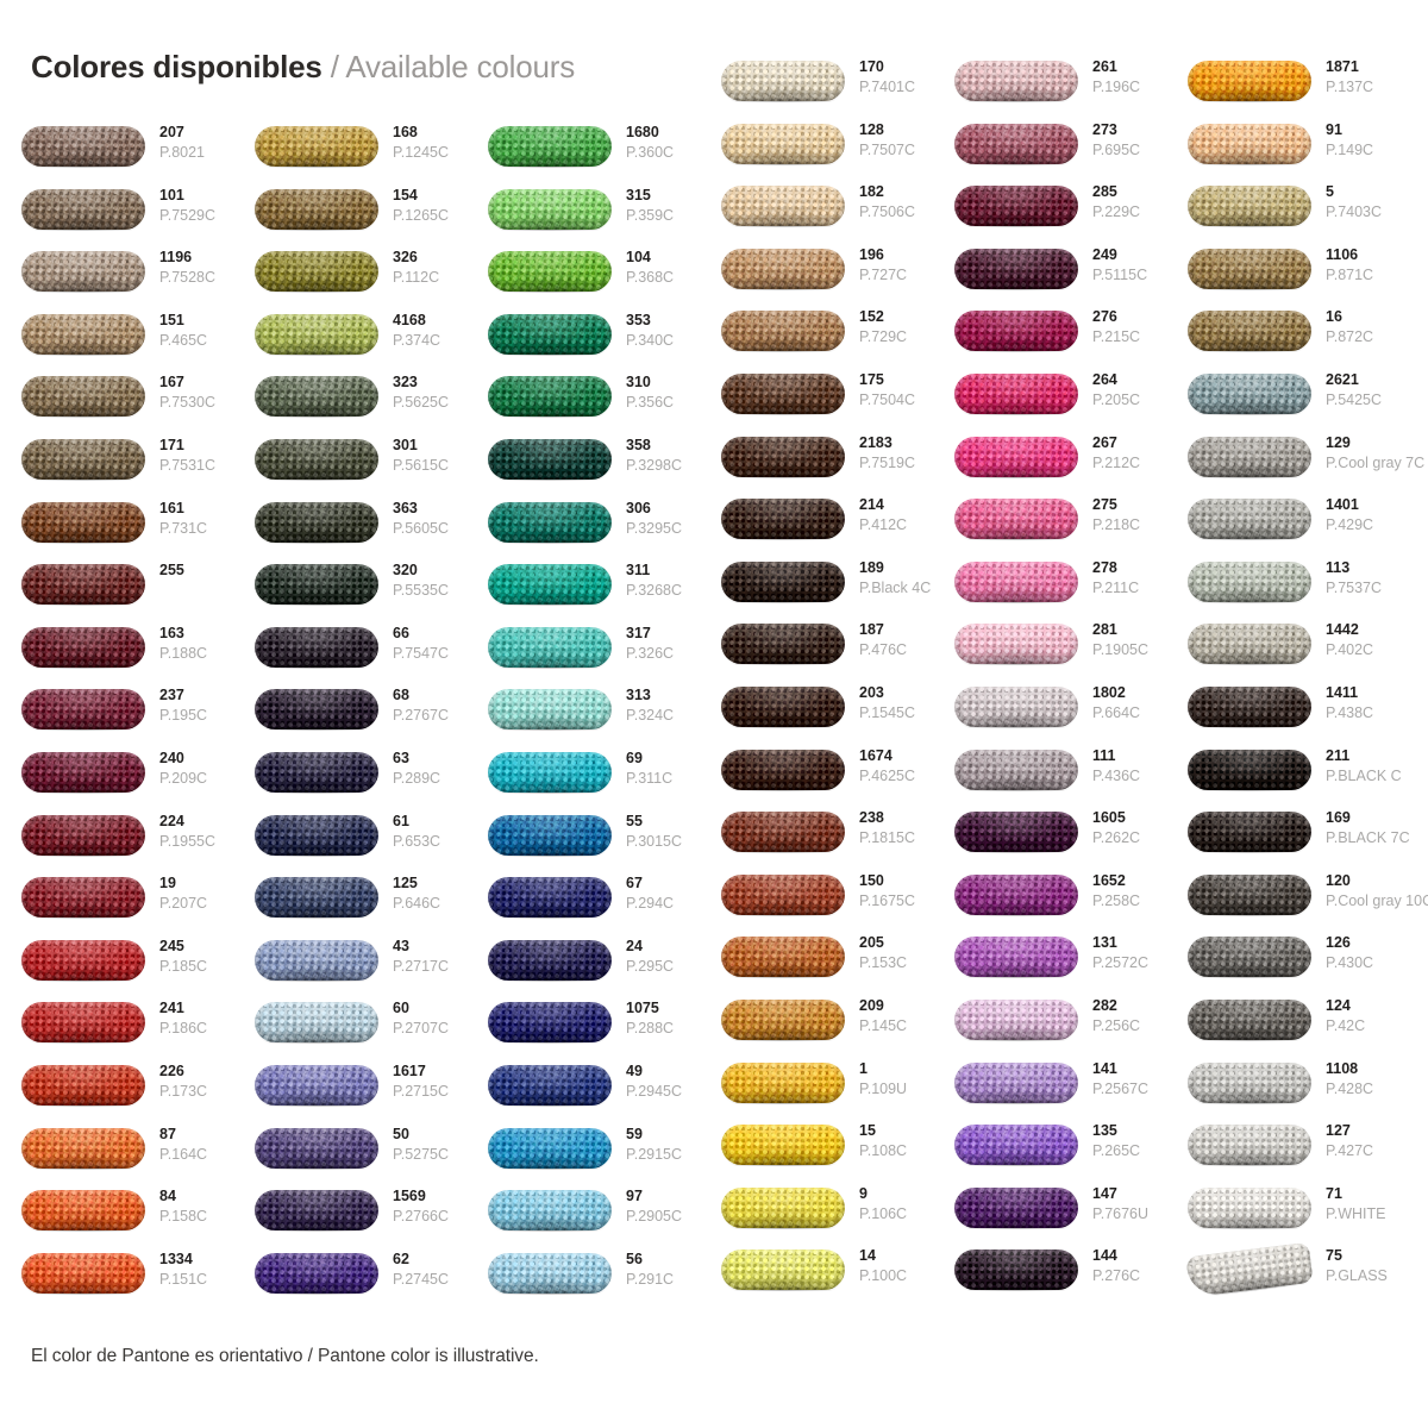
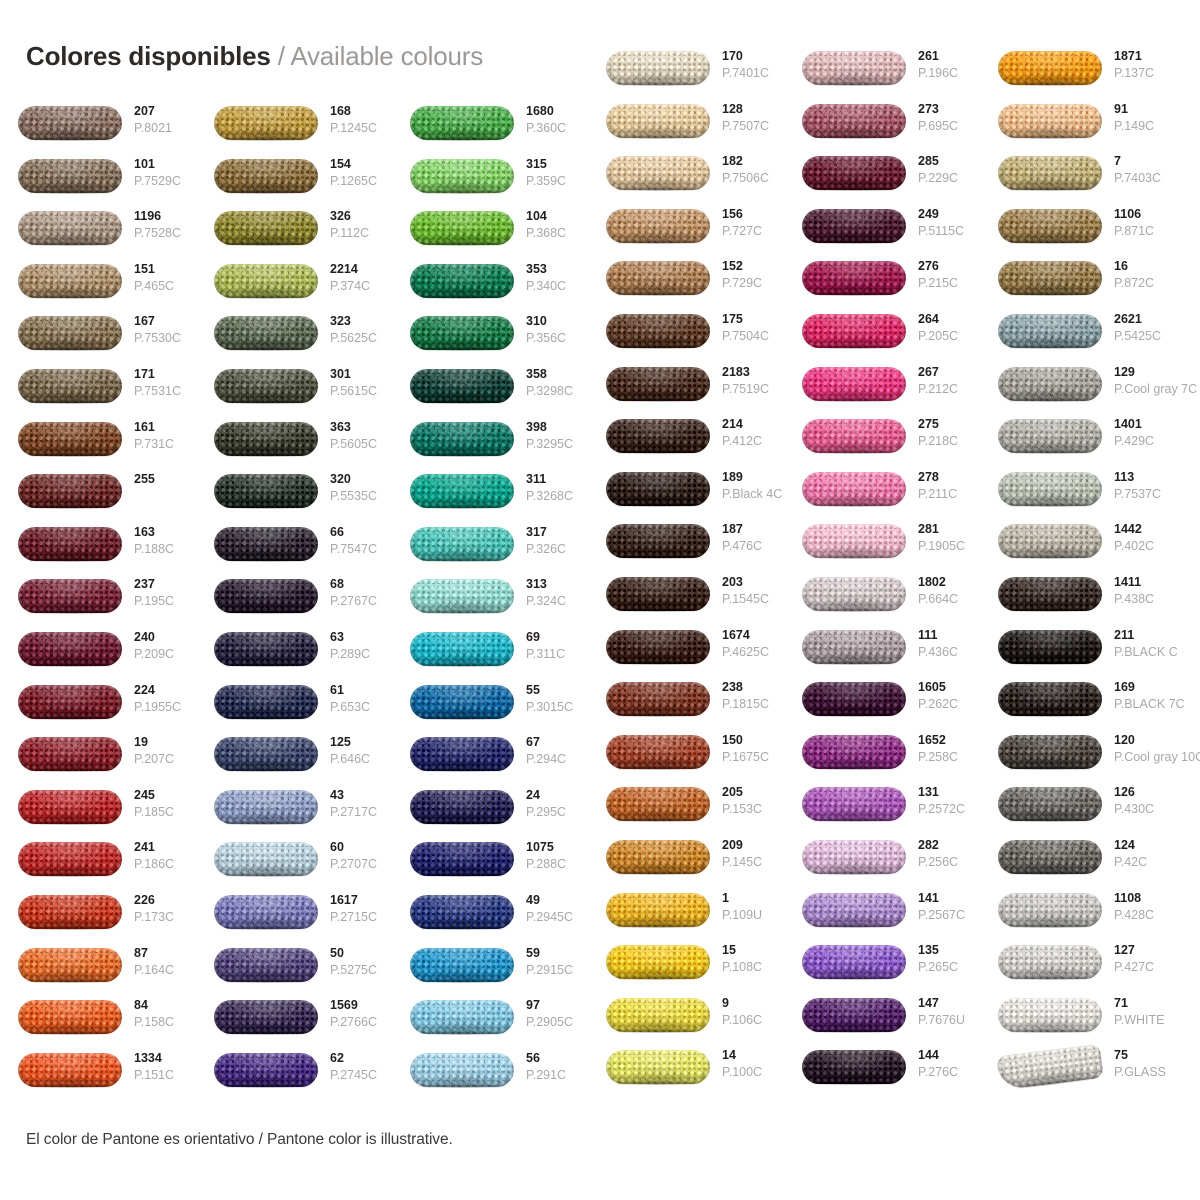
  Colores disponibles / Available colours
  207
  P.8021
  101
  P.7529C
  1196
  P.7528C
  151
  P.465C
  167
  P.7530C
  171
  P.7531C
  161
  P.731C
  255
  163
  P.188C
  237
  P.195C
  240
  P.209C
  224
  P.1955C
  19
  P.207C
  245
  P.185C
  241
  P.186C
  226
  P.173C
  87
  P.164C
  84
  P.158C
  1334
  P.151C
  168
  P.1245C
  154
  P.1265C
  326
  P.112C
- 4168
+ 2214
  P.374C
  323
  P.5625C
  301
  P.5615C
  363
  P.5605C
  320
  P.5535C
  66
  P.7547C
  68
  P.2767C
  63
  P.289C
  61
  P.653C
  125
  P.646C
  43
  P.2717C
  60
  P.2707C
  1617
  P.2715C
  50
  P.5275C
  1569
  P.2766C
  62
  P.2745C
  1680
  P.360C
  315
  P.359C
  104
  P.368C
  353
  P.340C
  310
  P.356C
  358
  P.3298C
- 306
+ 398
  P.3295C
  311
  P.3268C
  317
  P.326C
  313
  P.324C
  69
  P.311C
  55
  P.3015C
  67
  P.294C
  24
  P.295C
  1075
  P.288C
  49
  P.2945C
  59
  P.2915C
  97
  P.2905C
  56
  P.291C
  170
  P.7401C
  128
  P.7507C
  182
  P.7506C
- 196
+ 156
  P.727C
  152
  P.729C
  175
  P.7504C
  2183
  P.7519C
  214
  P.412C
  189
  P.Black 4C
  187
  P.476C
  203
  P.1545C
  1674
  P.4625C
  238
  P.1815C
  150
  P.1675C
  205
  P.153C
  209
  P.145C
  1
  P.109U
  15
  P.108C
  9
  P.106C
  14
  P.100C
  261
  P.196C
  273
  P.695C
  285
  P.229C
  249
  P.5115C
  276
  P.215C
  264
  P.205C
  267
  P.212C
  275
  P.218C
  278
  P.211C
  281
  P.1905C
  1802
  P.664C
  111
  P.436C
  1605
  P.262C
  1652
  P.258C
  131
  P.2572C
  282
  P.256C
  141
  P.2567C
  135
  P.265C
  147
  P.7676U
  144
  P.276C
  1871
  P.137C
  91
  P.149C
- 5
+ 7
  P.7403C
  1106
  P.871C
  16
  P.872C
  2621
  P.5425C
  129
  P.Cool gray 7C
  1401
  P.429C
  113
  P.7537C
  1442
  P.402C
  1411
  P.438C
  211
  P.BLACK C
  169
  P.BLACK 7C
  120
  P.Cool gray 10
  126
  P.430C
  124
  P.42C
  1108
  P.428C
  127
  P.427C
  71
  P.WHITE
  75
  P.GLASS
  El color de Pantone es orientativo / Pantone color is illustrative.
